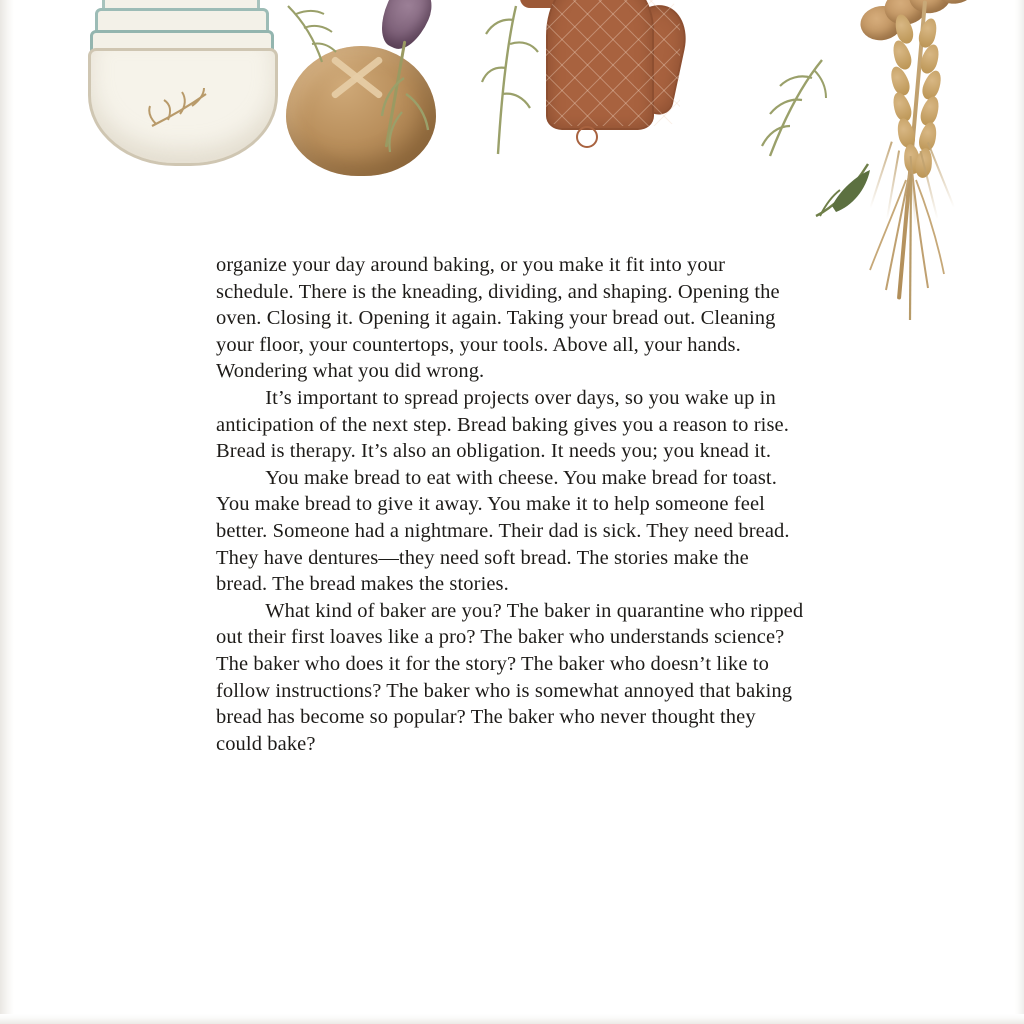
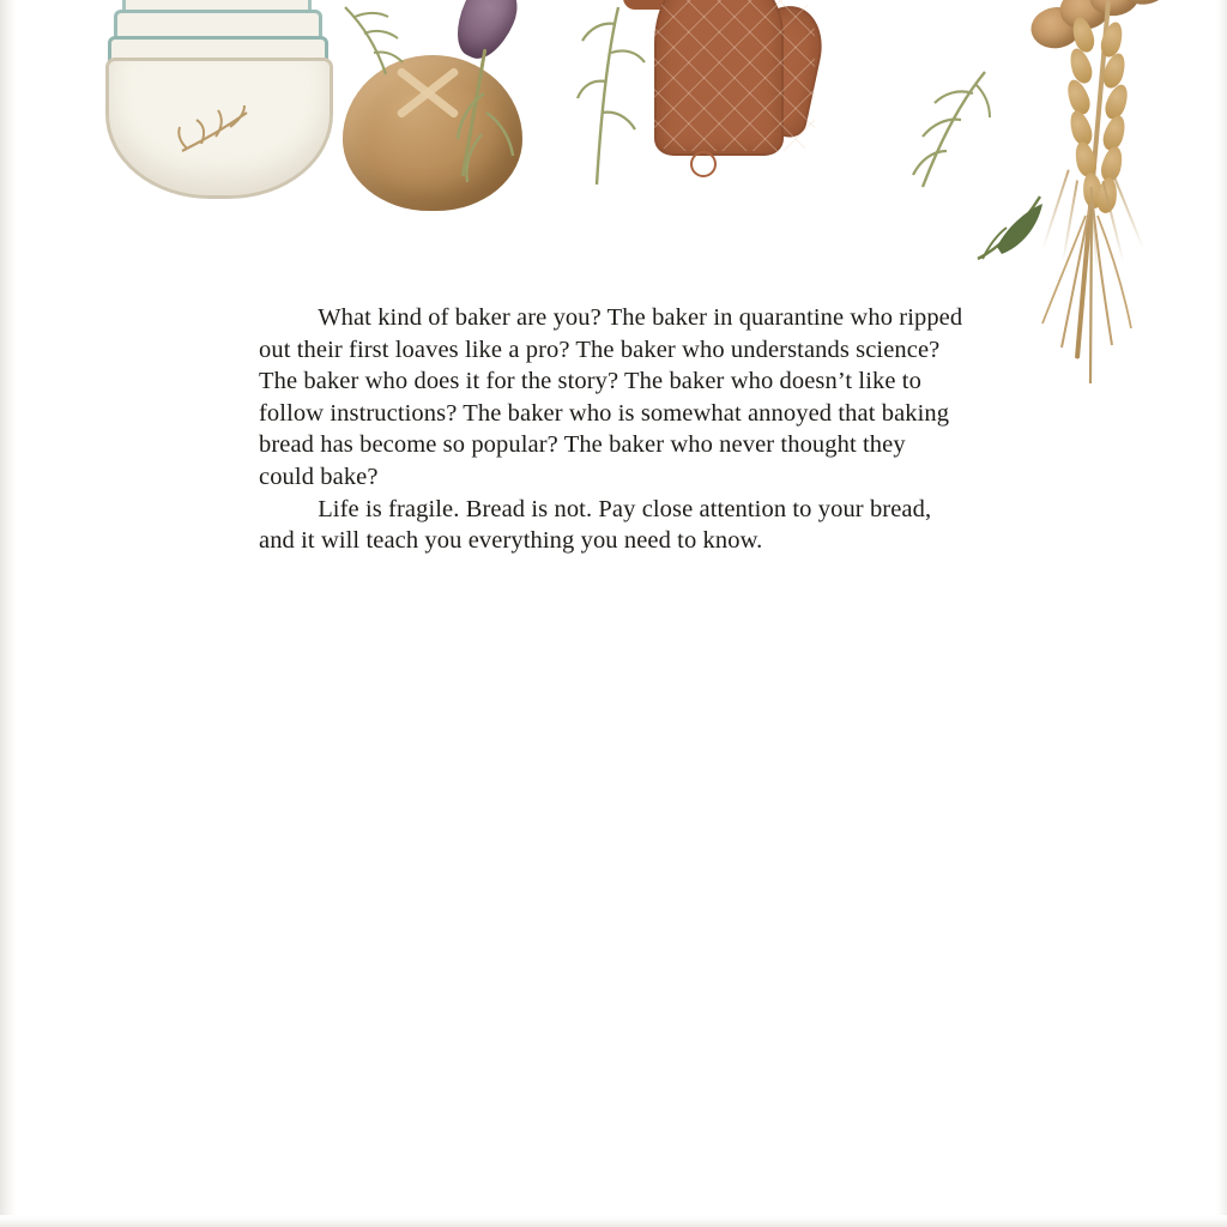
- organize your day around baking, or you make it fit into your schedule. There is the kneading, dividing, and shaping. Opening the oven. Closing it. Opening it again. Taking your bread out. Cleaning your floor, your countertops, your tools. Above all, your hands. Wondering what you did wrong.
- It’s important to spread projects over days, so you wake up in anticipation of the next step. Bread baking gives you a reason to rise. Bread is therapy. It’s also an obligation. It needs you; you knead it.
- You make bread to eat with cheese. You make bread for toast. You make bread to give it away. You make it to help someone feel better. Someone had a nightmare. Their dad is sick. They need bread. They have dentures—they need soft bread. The stories make the bread. The bread makes the stories.
  What kind of baker are you? The baker in quarantine who ripped out their first loaves like a pro? The baker who understands science? The baker who does it for the story? The baker who doesn’t like to follow instructions? The baker who is somewhat annoyed that baking bread has become so popular? The baker who never thought they could bake?
+ Life is fragile. Bread is not. Pay close attention to your bread, and it will teach you everything you need to know.
